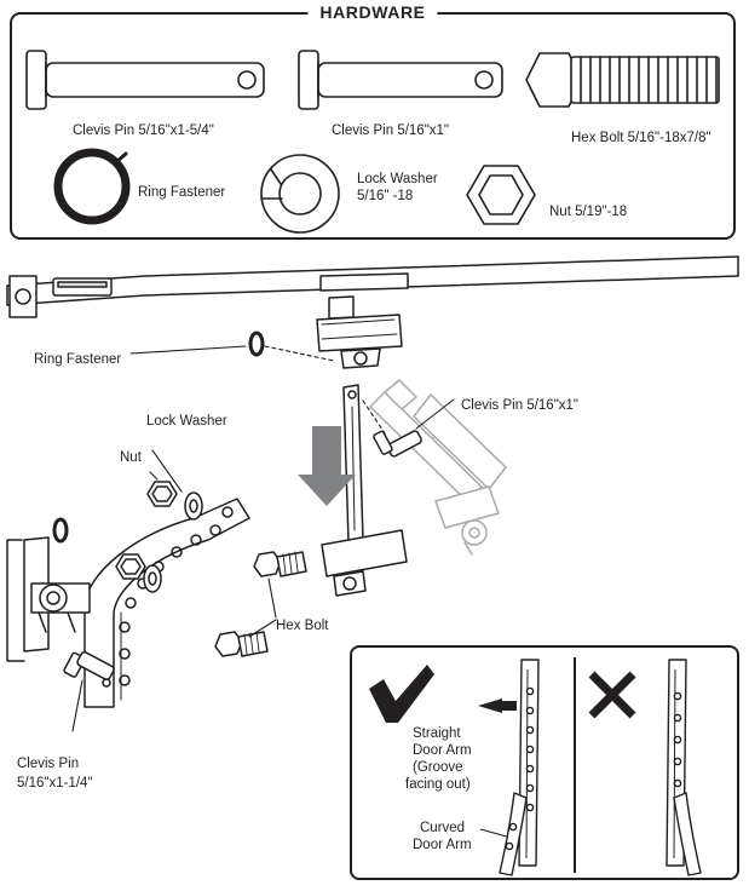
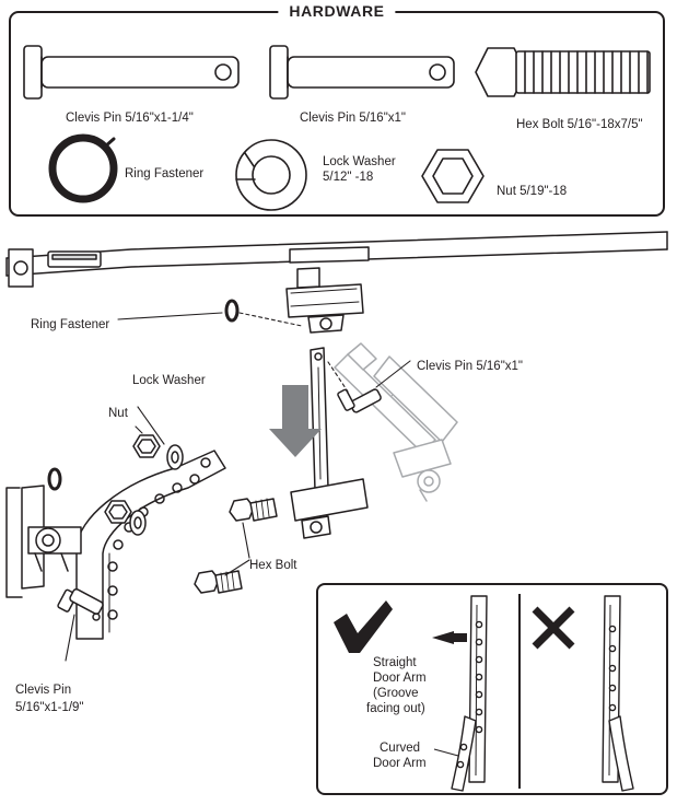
  HARDWARE
- Clevis Pin 5/16"x1-5/4"
+ Clevis Pin 5/16"x1-1/4"
  Clevis Pin 5/16"x1"
- Hex Bolt 5/16"-18x7/8"
+ Hex Bolt 5/16"-18x7/5"
  Ring Fastener
  Lock Washer
- 5/16" -18
+ 5/12" -18
  Nut 5/19"-18
  Ring Fastener
  Lock Washer
  Nut
  Clevis Pin 5/16"x1"
  Hex Bolt
  Clevis Pin
- 5/16"x1-1/4"
+ 5/16"x1-1/9"
  Straight
  Door Arm
  (Groove
  facing out)
  Curved
  Door Arm
